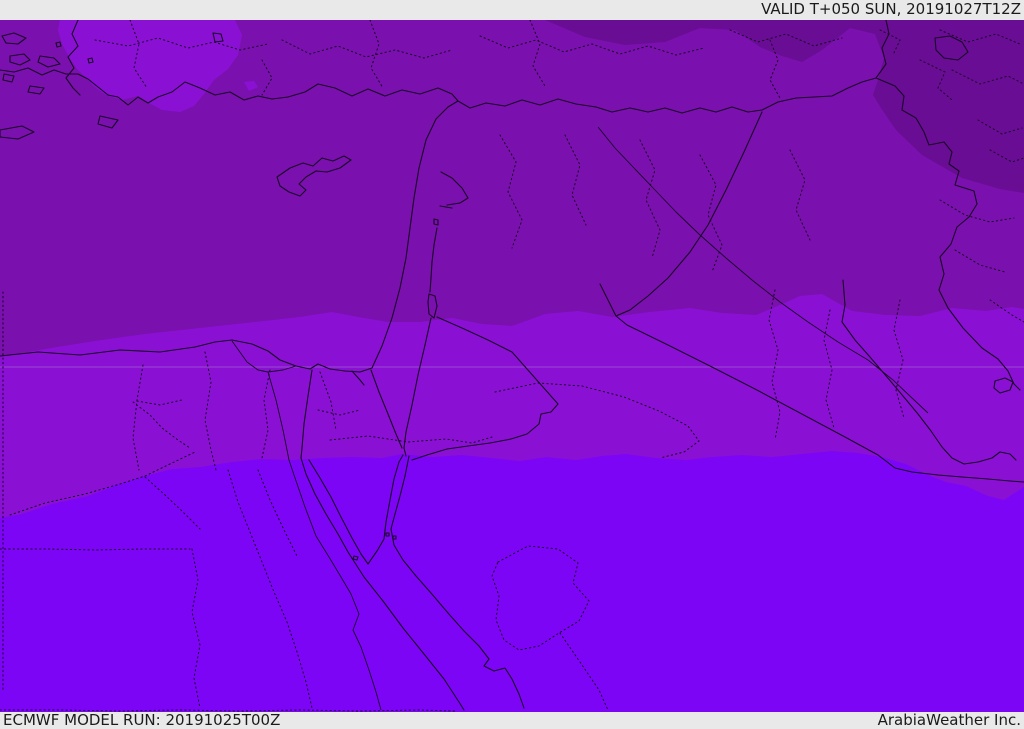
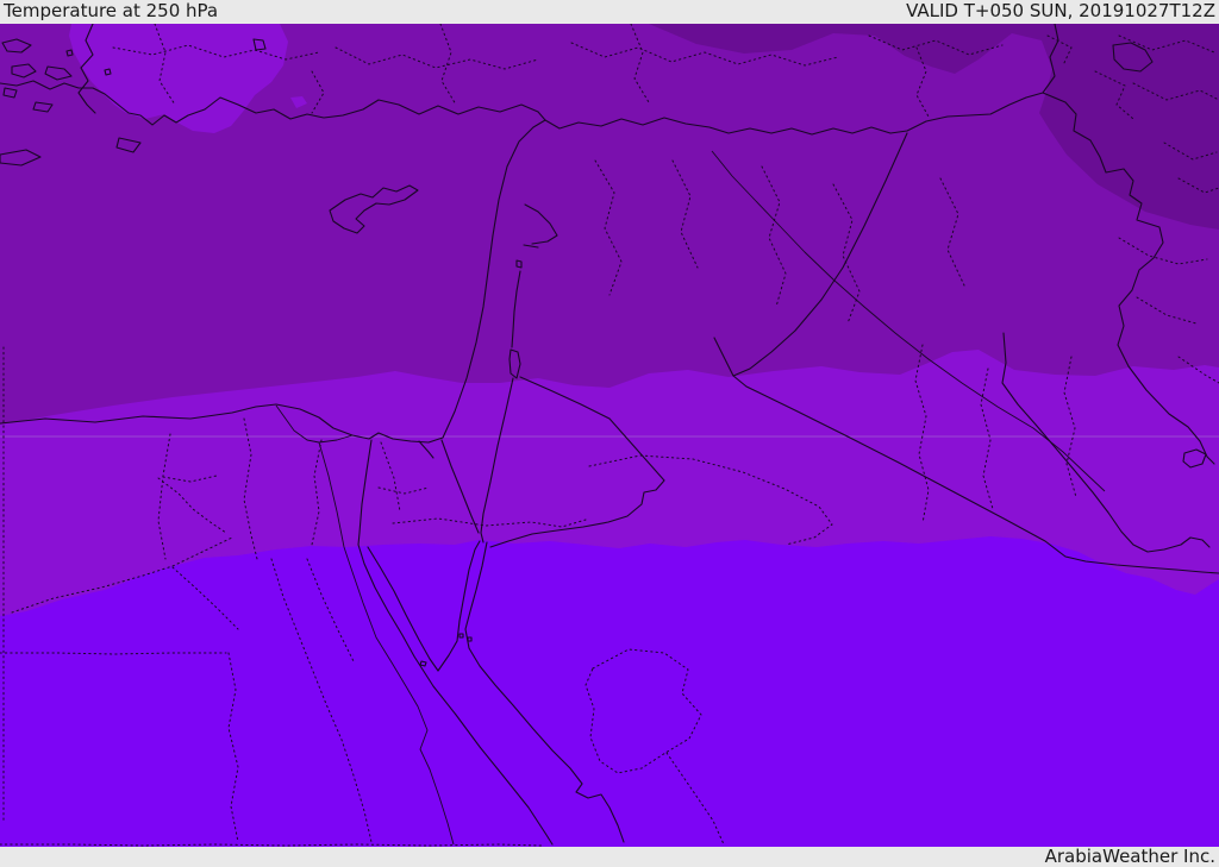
+ Temperature at 250 hPa
  VALID T+050 SUN, 20191027T12Z
- ECMWF MODEL RUN: 20191025T00Z
  ArabiaWeather Inc.
